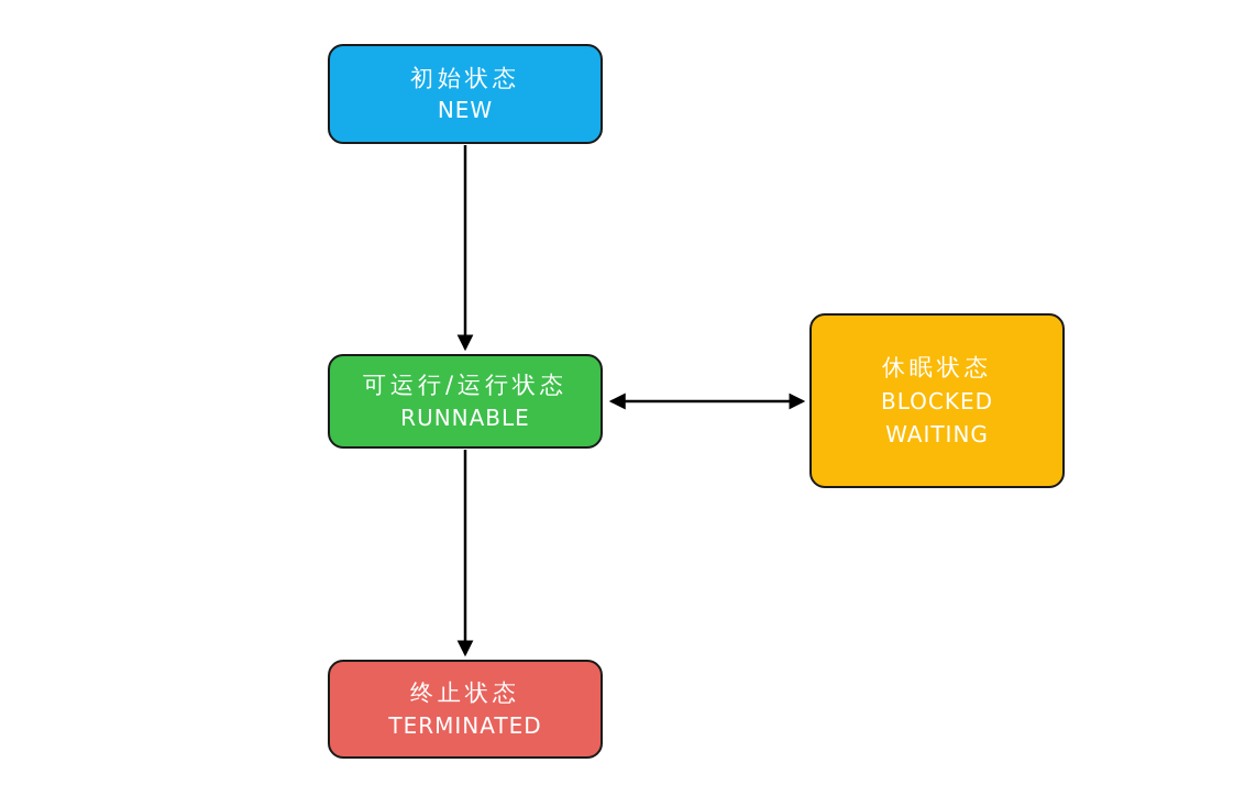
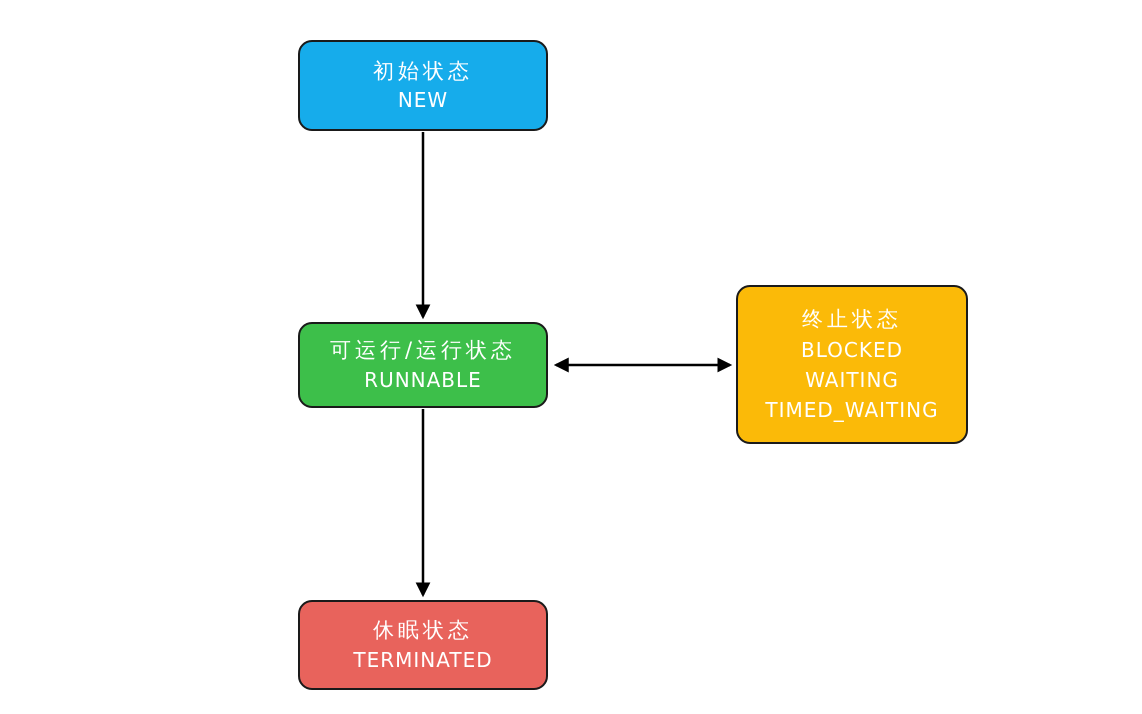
  初始状态
  NEW
  可运行/运行状态
  RUNNABLE
- 休眠状态
+ 终止状态
  BLOCKED
  WAITING
+ TIMED_WAITING
- 终止状态
+ 休眠状态
  TERMINATED
